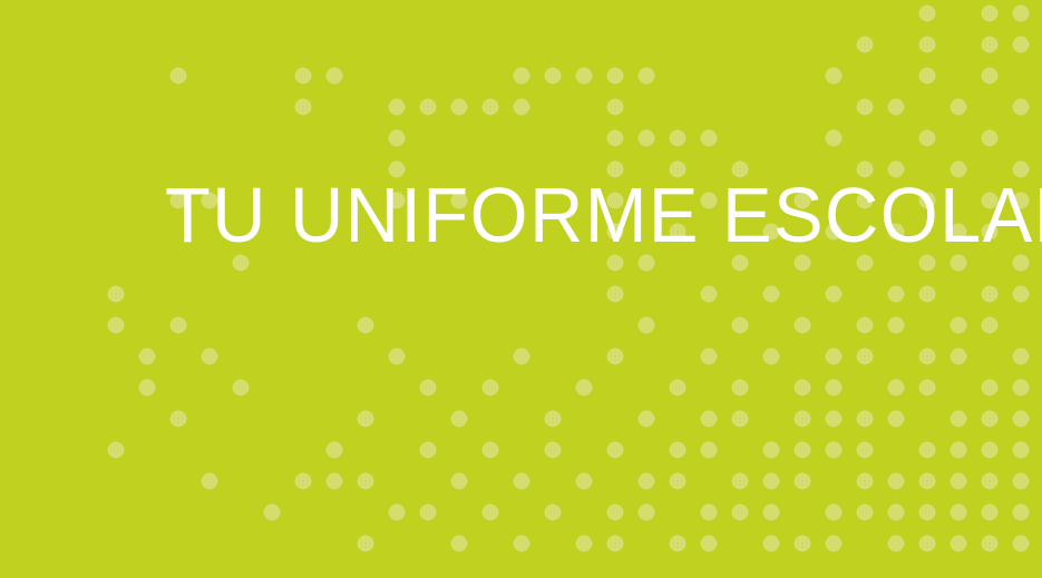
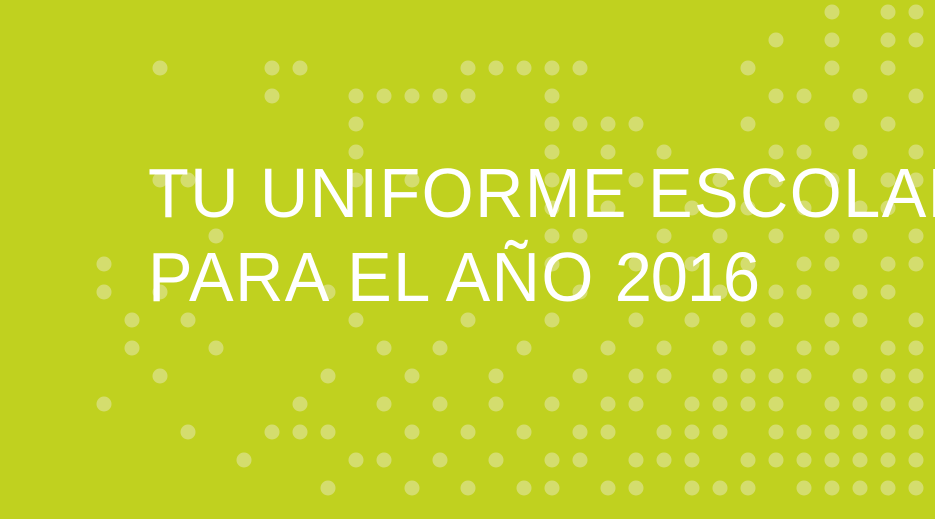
  TU UNIFORME ESCOLA
+ PARA EL AÑO 2016
